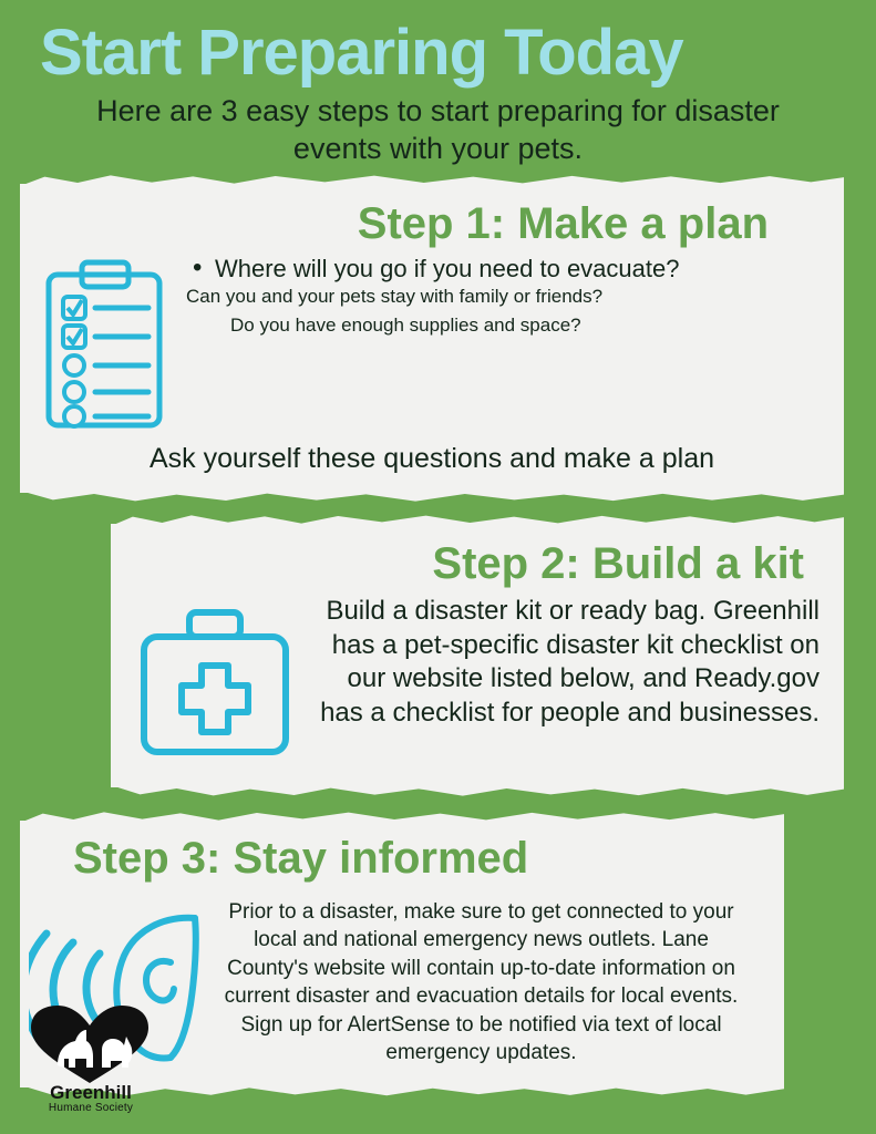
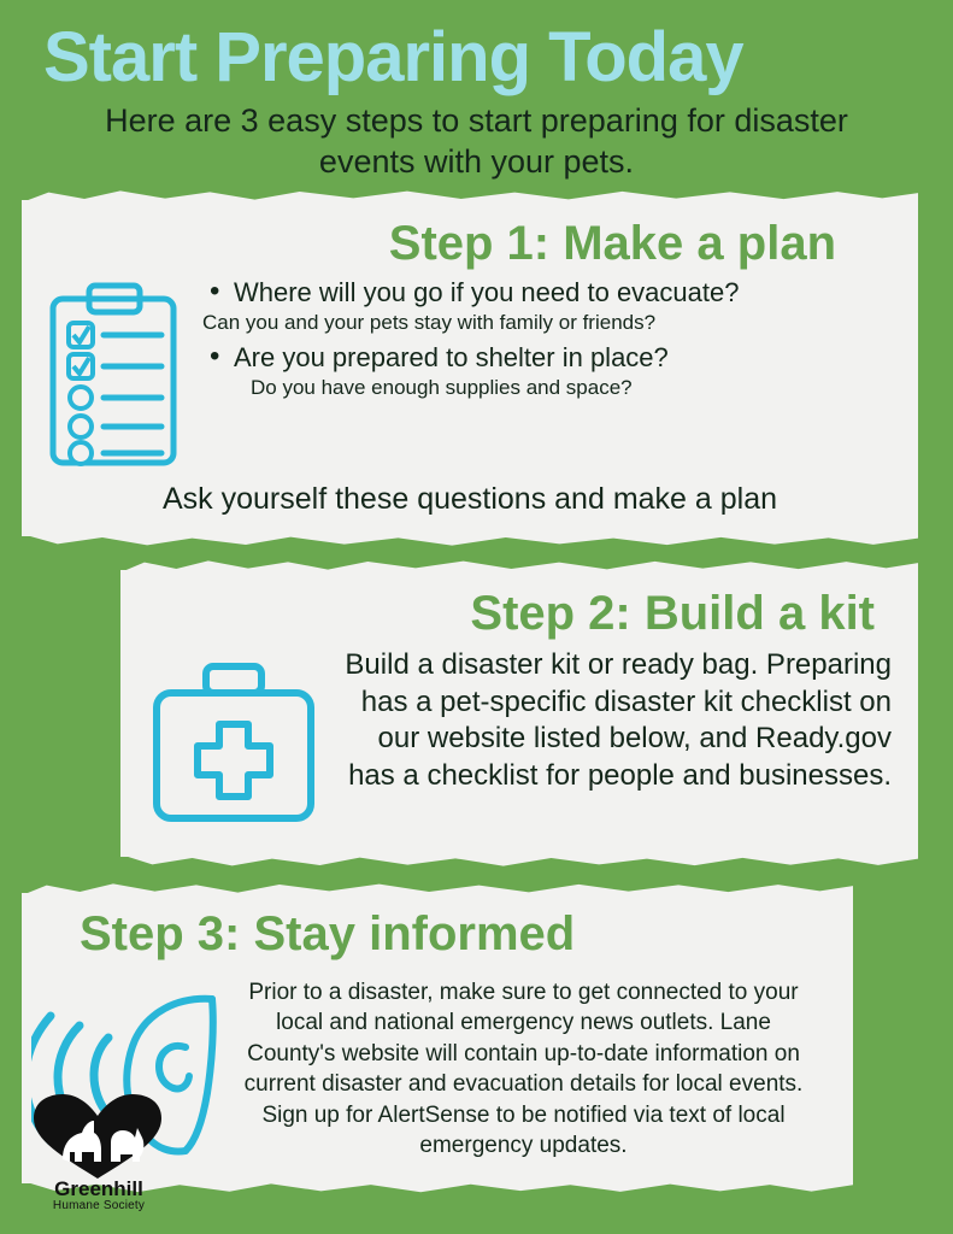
  Start Preparing Today
  Here are 3 easy steps to start preparing for disaster events with your pets.
  Step 1: Make a plan
  Where will you go if you need to evacuate?
  Can you and your pets stay with family or friends?
+ Are you prepared to shelter in place?
  Do you have enough supplies and space?
  Ask yourself these questions and make a plan
  Step 2: Build a kit
- Build a disaster kit or ready bag. Greenhill has a pet-specific disaster kit checklist on our website listed below, and Ready.gov has a checklist for people and businesses.
+ Build a disaster kit or ready bag. Preparing has a pet-specific disaster kit checklist on our website listed below, and Ready.gov has a checklist for people and businesses.
  Step 3: Stay informed
  Prior to a disaster, make sure to get connected to your local and national emergency news outlets. Lane County's website will contain up-to-date information on current disaster and evacuation details for local events. Sign up for AlertSense to be notified via text of local emergency updates.
  Greenhill
  Humane Society
